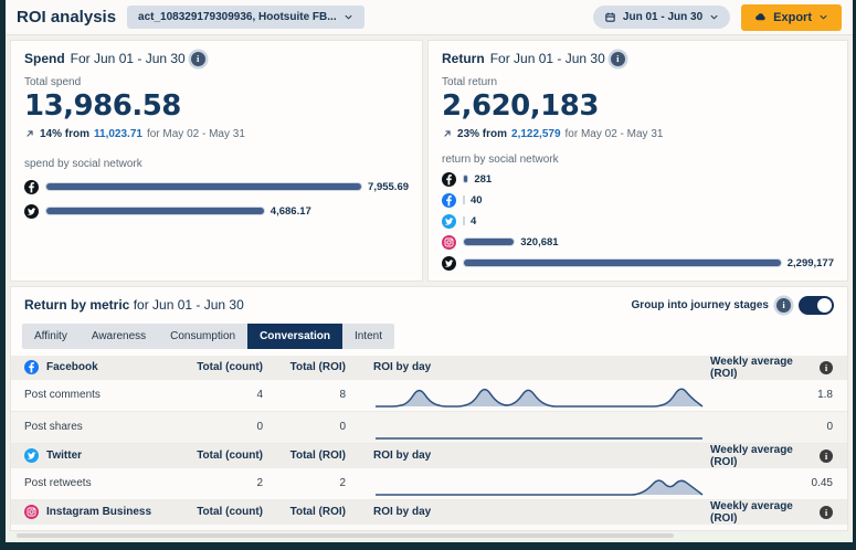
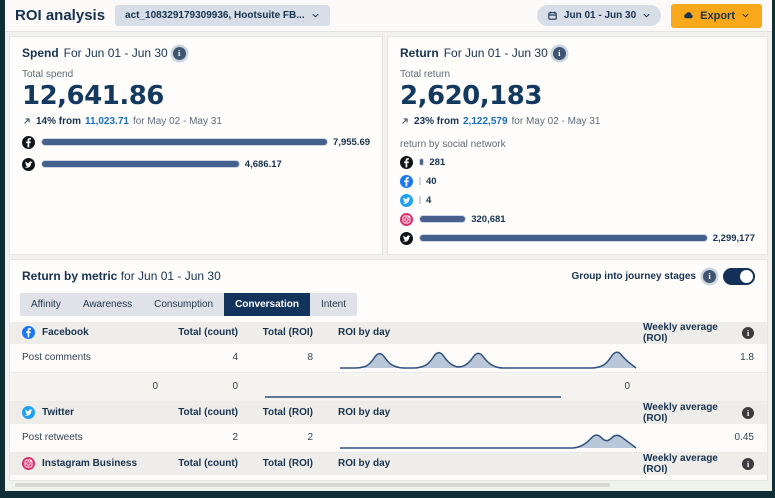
  ROI analysis
  act_108329179309936, Hootsuite FB...
  Jun 01 - Jun 30
  Export
  Spend
  For Jun 01 - Jun 30
  Total spend
- 13,986.58
+ 12,641.86
  14% from
  11,023.71
  for May 02 - May 31
- spend by social network
  7,955.69
  4,686.17
  Return
  For Jun 01 - Jun 30
  Total return
  2,620,183
  23% from
  2,122,579
  for May 02 - May 31
  return by social network
  281
  40
  4
  320,681
  2,299,177
  Return by metric for Jun 01 - Jun 30
  Group into journey stages
  Affinity
  Awareness
  Consumption
  Conversation
  Intent
  Facebook
  Total (count)
  Total (ROI)
  ROI by day
  Weekly average (ROI)
  Post comments
  4
  8
  1.8
- Post shares
  0
  0
  0
  Twitter
  Total (count)
  Total (ROI)
  ROI by day
  Weekly average (ROI)
  Post retweets
  2
  2
  0.45
  Instagram Business
  Total (count)
  Total (ROI)
  ROI by day
  Weekly average (ROI)
